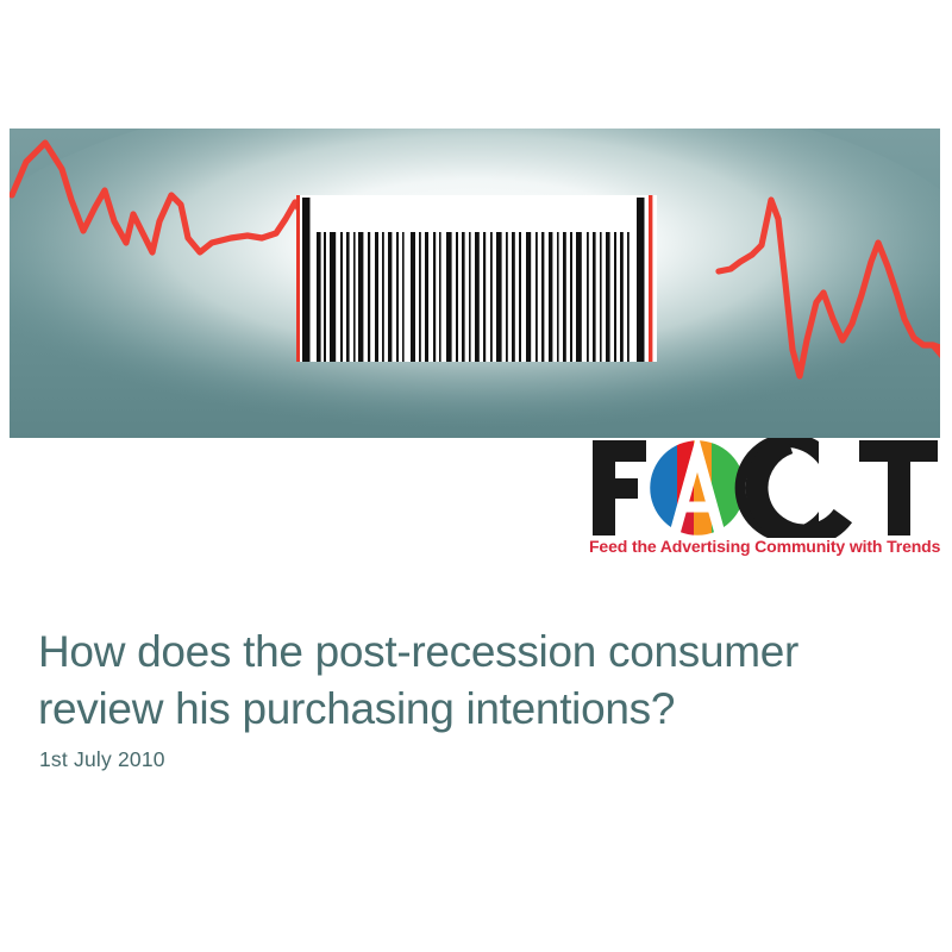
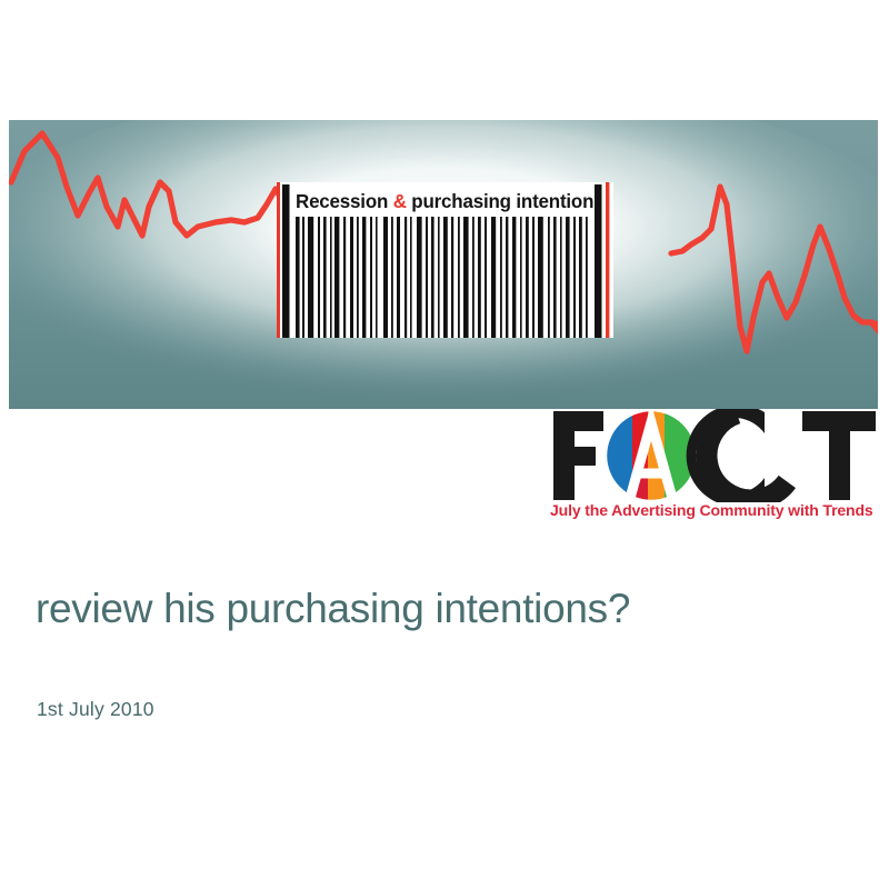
+ Recession & purchasing intention
- Feed the Advertising Community with Trends
+ July the Advertising Community with Trends
- How does the post-recession consumer
  review his purchasing intentions?
  1st July 2010
